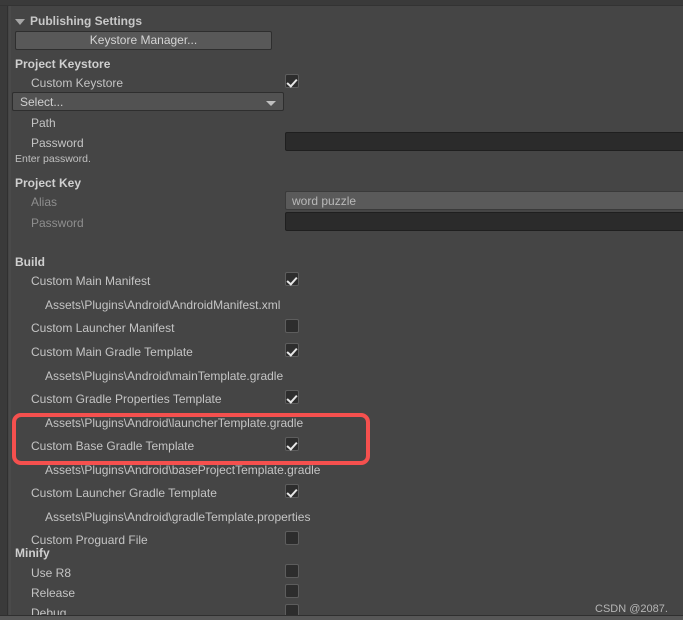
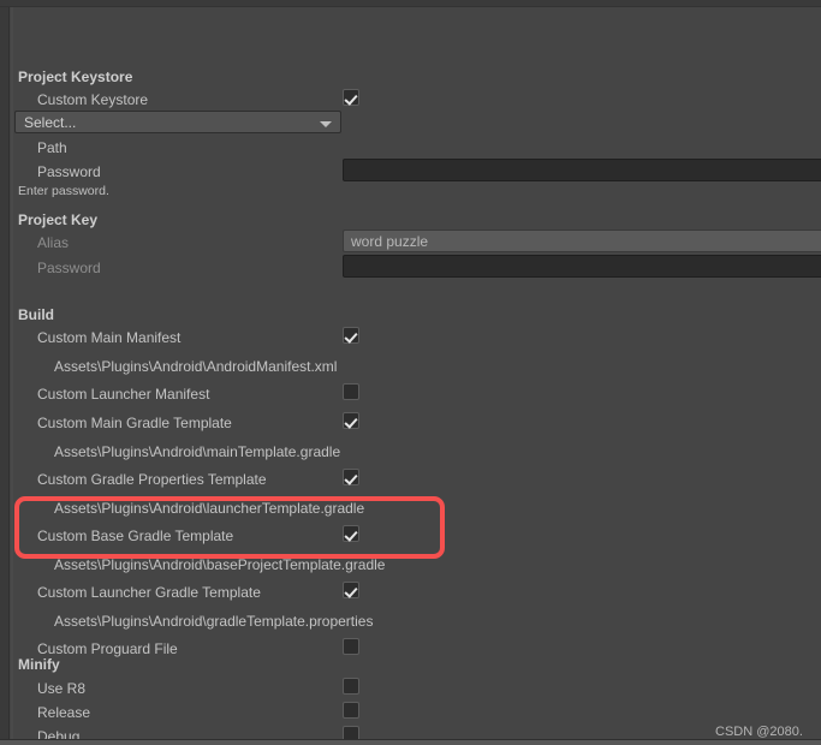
- Publishing Settings
- Keystore Manager...
  Project Keystore
  Custom Keystore
  Select...
  Path
  Password
  Enter password.
  Project Key
  Alias
  word puzzle
  Password
  Build
  Custom Main Manifest
  Assets\Plugins\Android\AndroidManifest.xml
  Custom Launcher Manifest
  Custom Main Gradle Template
  Assets\Plugins\Android\mainTemplate.gradle
  Custom Gradle Properties Template
  Assets\Plugins\Android\launcherTemplate.gradle
  Custom Base Gradle Template
  Assets\Plugins\Android\baseProjectTemplate.gradle
  Custom Launcher Gradle Template
  Assets\Plugins\Android\gradleTemplate.properties
  Custom Proguard File
  Minify
  Use R8
  Release
  Debug
- CSDN @2087.
+ CSDN @2080.
